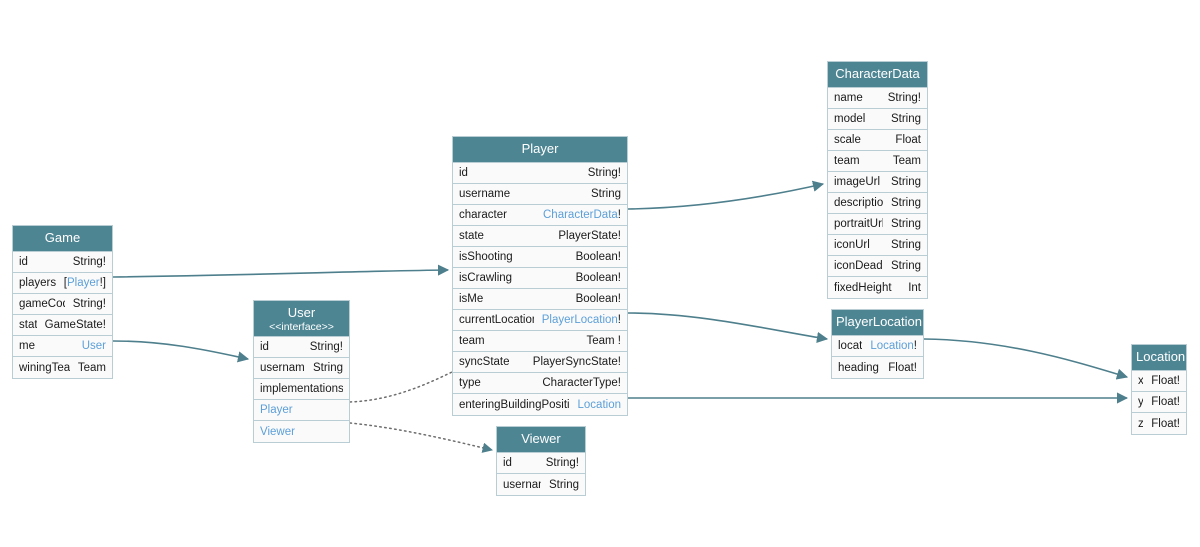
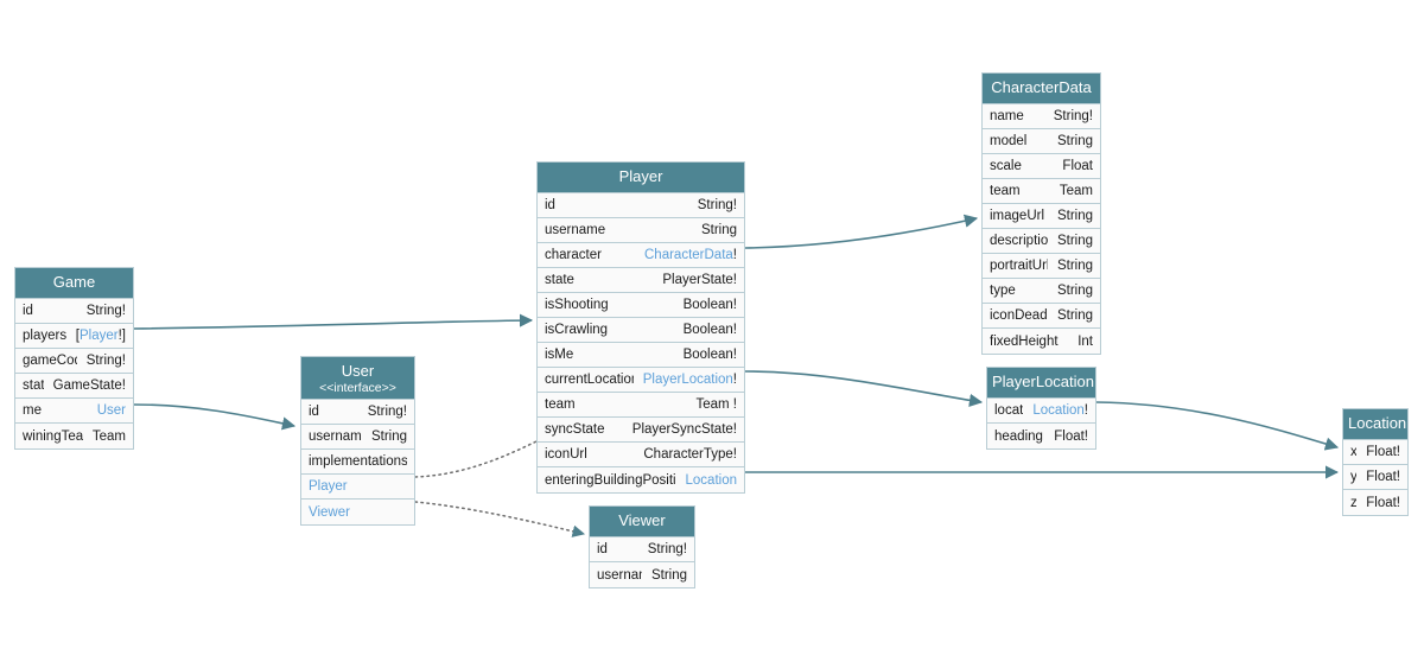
  Game
  id
  String!
  players
  [Player!]
  gameCo
  String!
  stat
  GameState!
  me
  User
  winingTea
  Team
  User
  <<interface>>
  id
  String!
  usernam
  String
  implementations
  Player
  Viewer
  Player
  id
  String!
  username
  String
  character
  CharacterData!
  state
  PlayerState!
  isShooting
  Boolean!
  isCrawling
  Boolean!
  isMe
  Boolean!
  currentLocatio
  PlayerLocation!
  team
  Team !
  syncState
  PlayerSyncState!
- type
+ iconUrl
  CharacterType!
  enteringBuildingPositi
  Location
  CharacterData
  name
  String!
  model
  String
  scale
  Float
  team
  Team
  imageUrl
  String
  descriptio
  String
  portraitUr
  String
- iconUrl
+ type
  String
  iconDead
  String
  fixedHeight
  Int
  PlayerLocation
  Location!
  heading
  Float!
  Location
  x
  Float!
  y
  Float!
  z
  Float!
  Viewer
  id
  String!
  userna
  String
